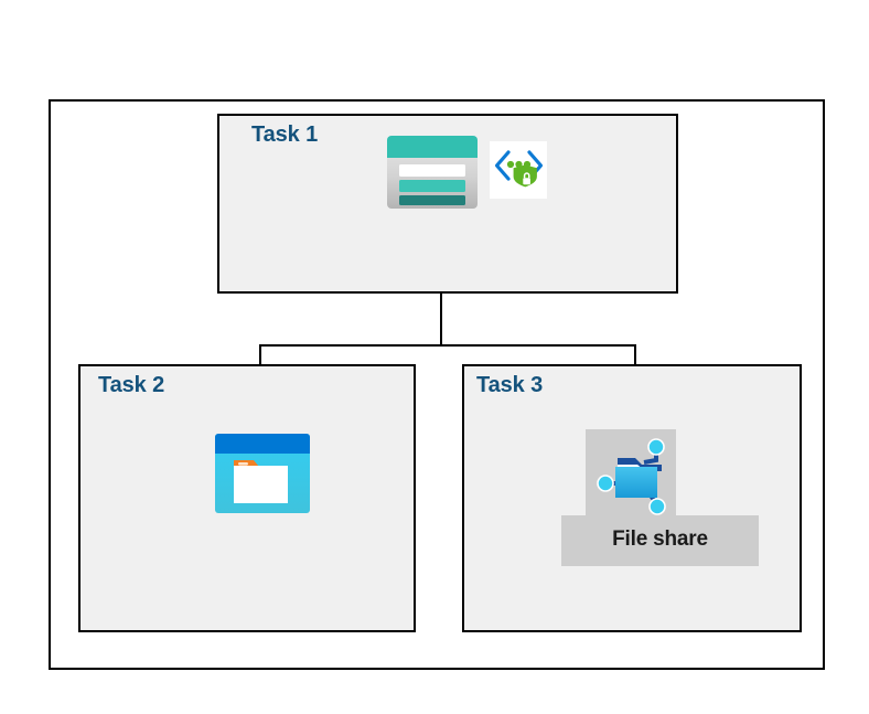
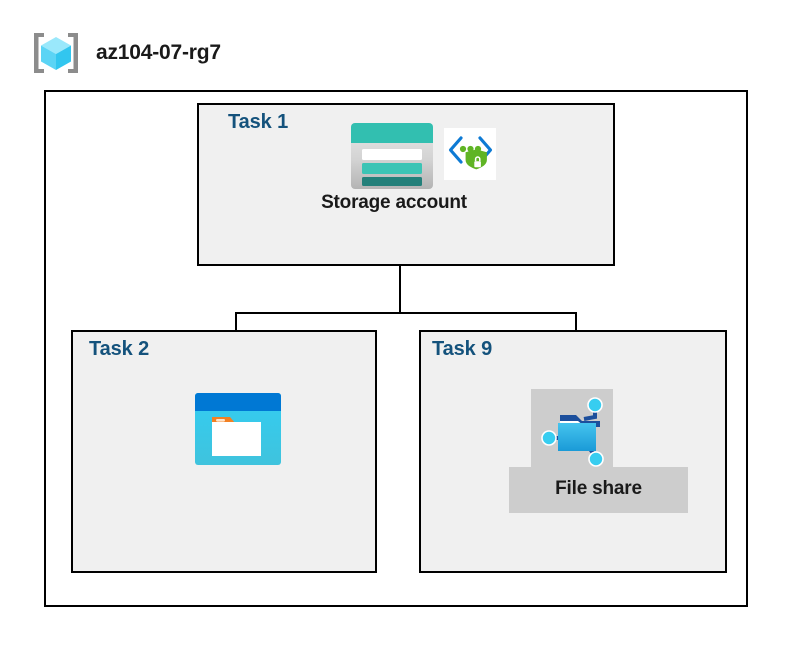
+ az104-07-rg7
  Task 1
+ Storage account
  Task 2
- Task 3
+ Task 9
  File share
